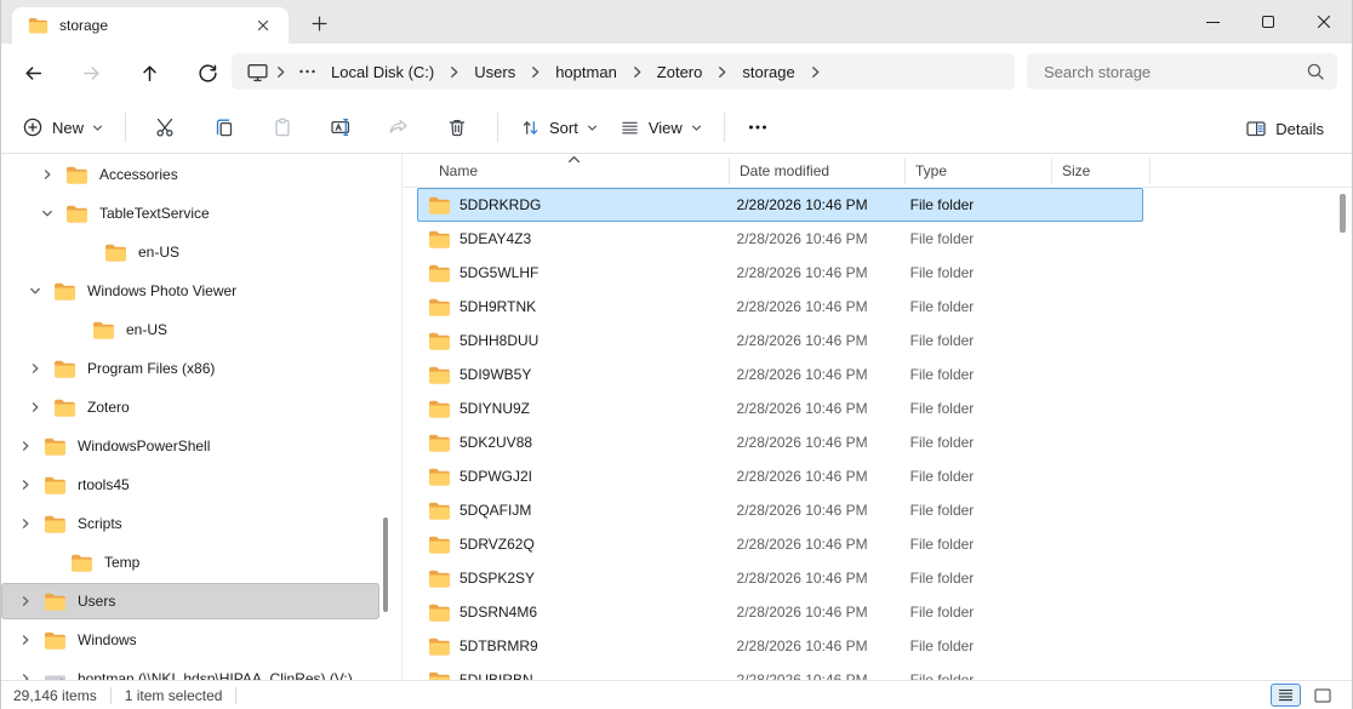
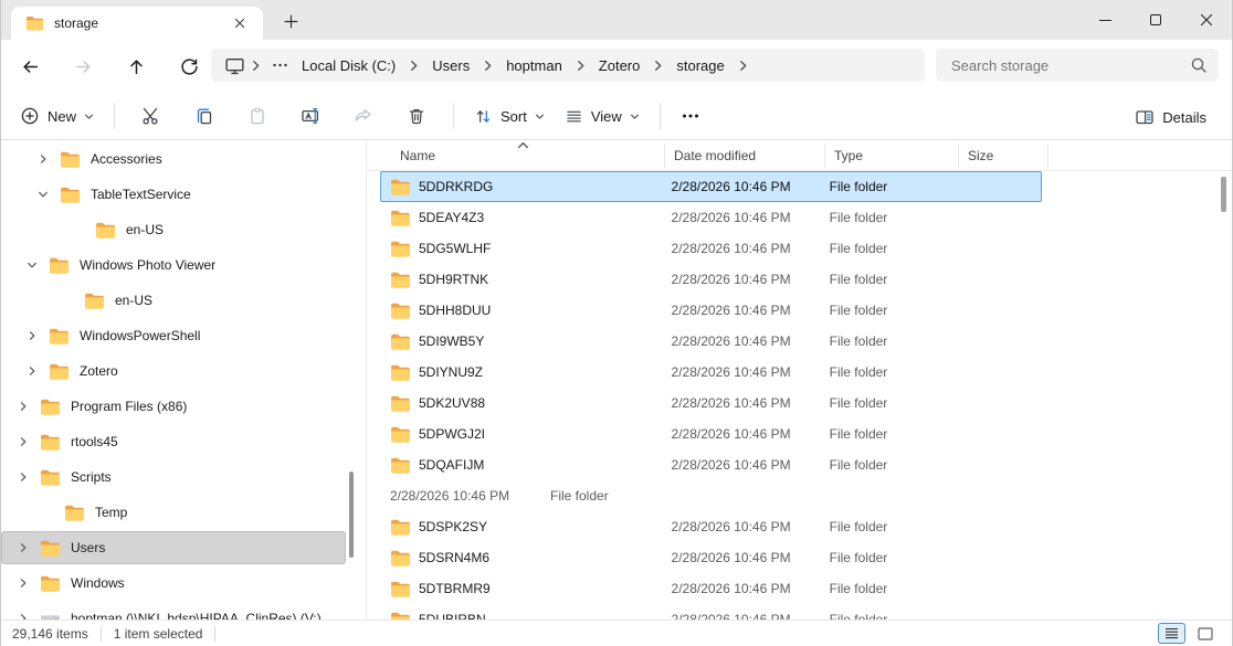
  storage
  Local Disk (C:)
  Users
  hoptman
  Zotero
  storage
  Search storage
  New
  Sort
  View
  Details
  Accessories
  TableTextService
  en-US
  Windows Photo Viewer
  en-US
- Program Files (x86)
+ WindowsPowerShell
  Zotero
- WindowsPowerShell
+ Program Files (x86)
  rtools45
  Scripts
  Temp
  Users
  Windows
  hoptman (\\NKI_hdsp\HIPAA_ClinRes) (V:)
  Name
  Date modified
  Type
  Size
  5DDRKRDG
  2/28/2026 10:46 PM
  File folder
  5DEAY4Z3
  2/28/2026 10:46 PM
  File folder
  5DG5WLHF
  2/28/2026 10:46 PM
  File folder
  5DH9RTNK
  2/28/2026 10:46 PM
  File folder
  5DHH8DUU
  2/28/2026 10:46 PM
  File folder
  5DI9WB5Y
  2/28/2026 10:46 PM
  File folder
  5DIYNU9Z
  2/28/2026 10:46 PM
  File folder
  5DK2UV88
  2/28/2026 10:46 PM
  File folder
  5DPWGJ2I
  2/28/2026 10:46 PM
  File folder
  5DQAFIJM
  2/28/2026 10:46 PM
  File folder
- 5DRVZ62Q
  2/28/2026 10:46 PM
  File folder
  5DSPK2SY
  2/28/2026 10:46 PM
  File folder
  5DSRN4M6
  2/28/2026 10:46 PM
  File folder
  5DTBRMR9
  2/28/2026 10:46 PM
  File folder
  29,146 items
  1 item selected
